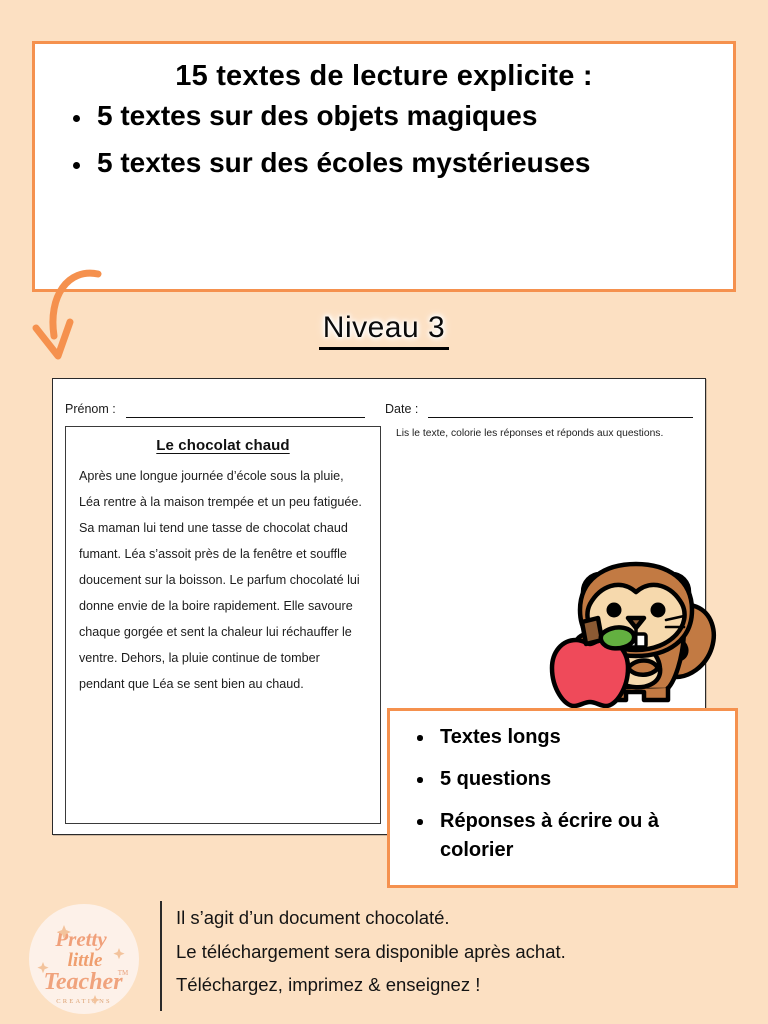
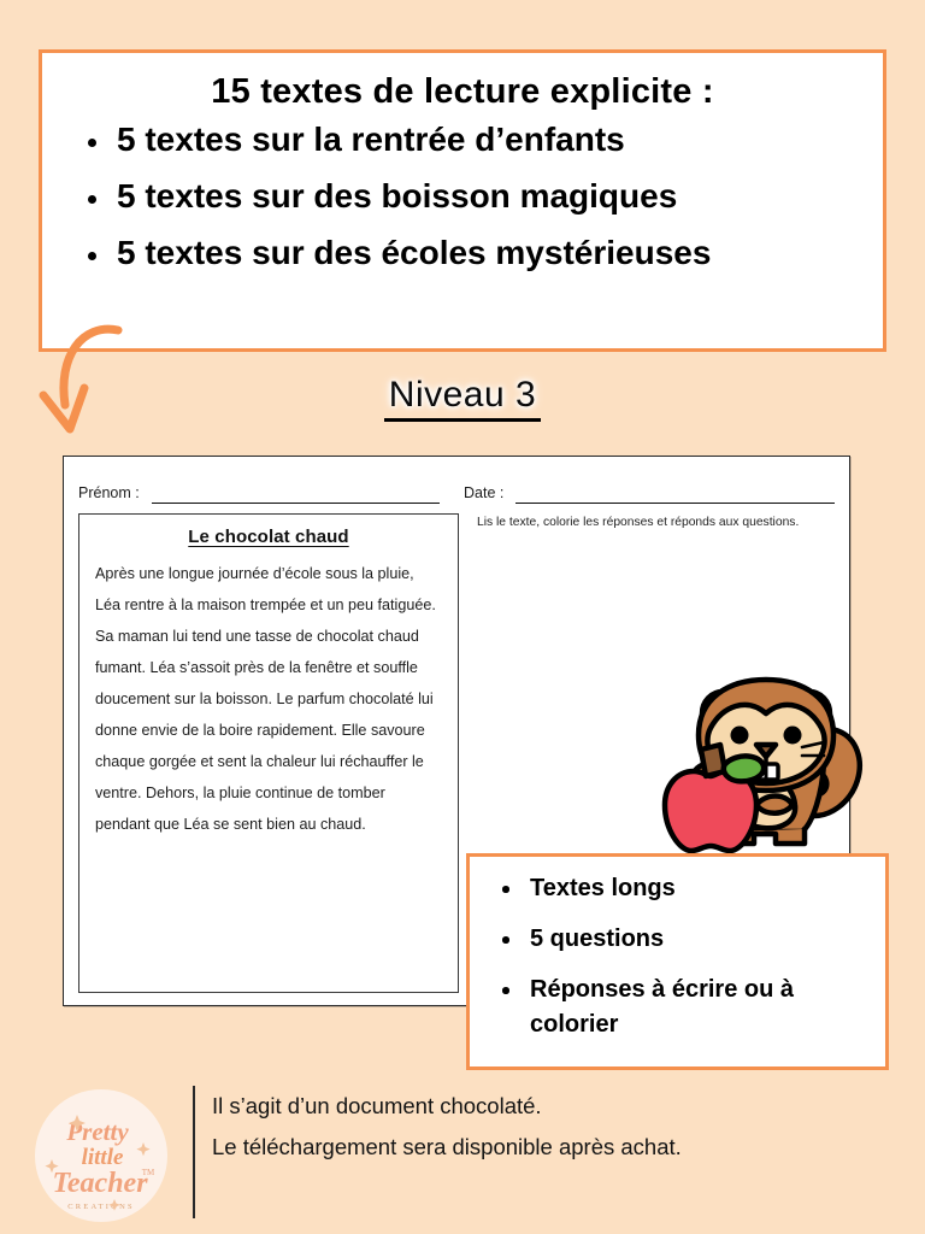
  15 textes de lecture explicite :
+ 5 textes sur la rentrée d’enfants
- 5 textes sur des objets magiques
+ 5 textes sur des boisson magiques
  5 textes sur des écoles mystérieuses
  Niveau 3
  Prénom :
  Date :
  Le chocolat chaud
  Après une longue journée d’école sous la pluie, Léa rentre à la maison trempée et un peu fatiguée. Sa maman lui tend une tasse de chocolat chaud fumant. Léa s’assoit près de la fenêtre et souffle doucement sur la boisson. Le parfum chocolaté lui donne envie de la boire rapidement. Elle savoure chaque gorgée et sent la chaleur lui réchauffer le ventre. Dehors, la pluie continue de tomber pendant que Léa se sent bien au chaud.
  Lis le texte, colorie les réponses et réponds aux questions.
  Textes longs
  5 questions
  Réponses à écrire ou à
  colorier
  Pretty
  little
  Teacher
  TM
  Il s’agit d’un document chocolaté.
  Le téléchargement sera disponible après achat.
- Téléchargez, imprimez & enseignez !
